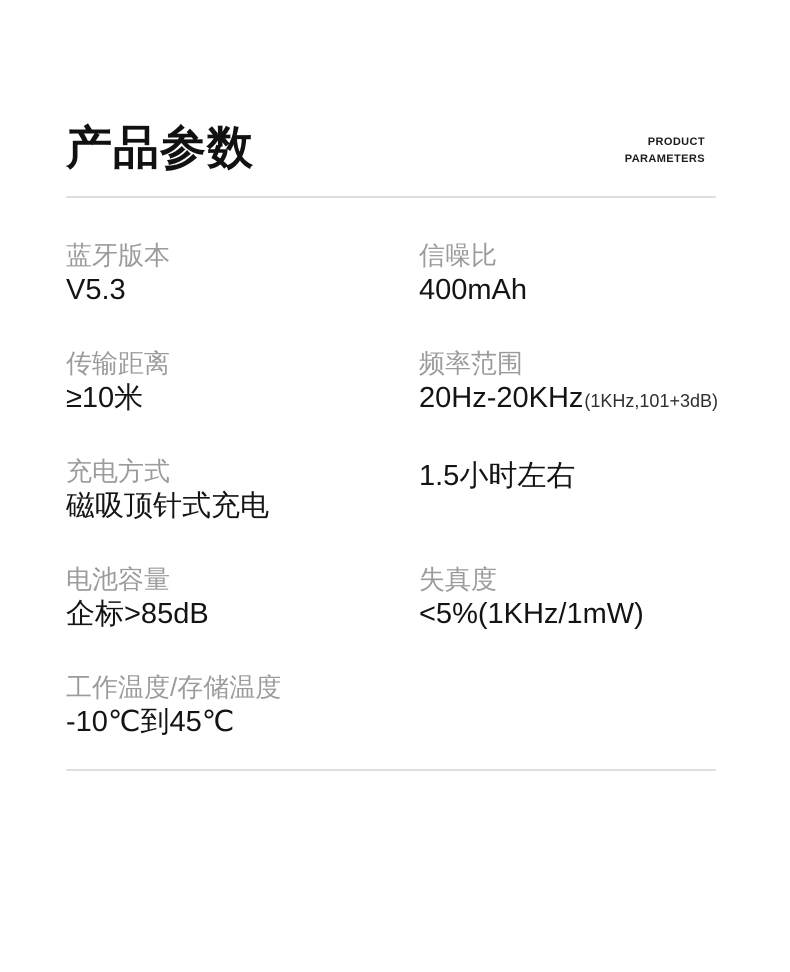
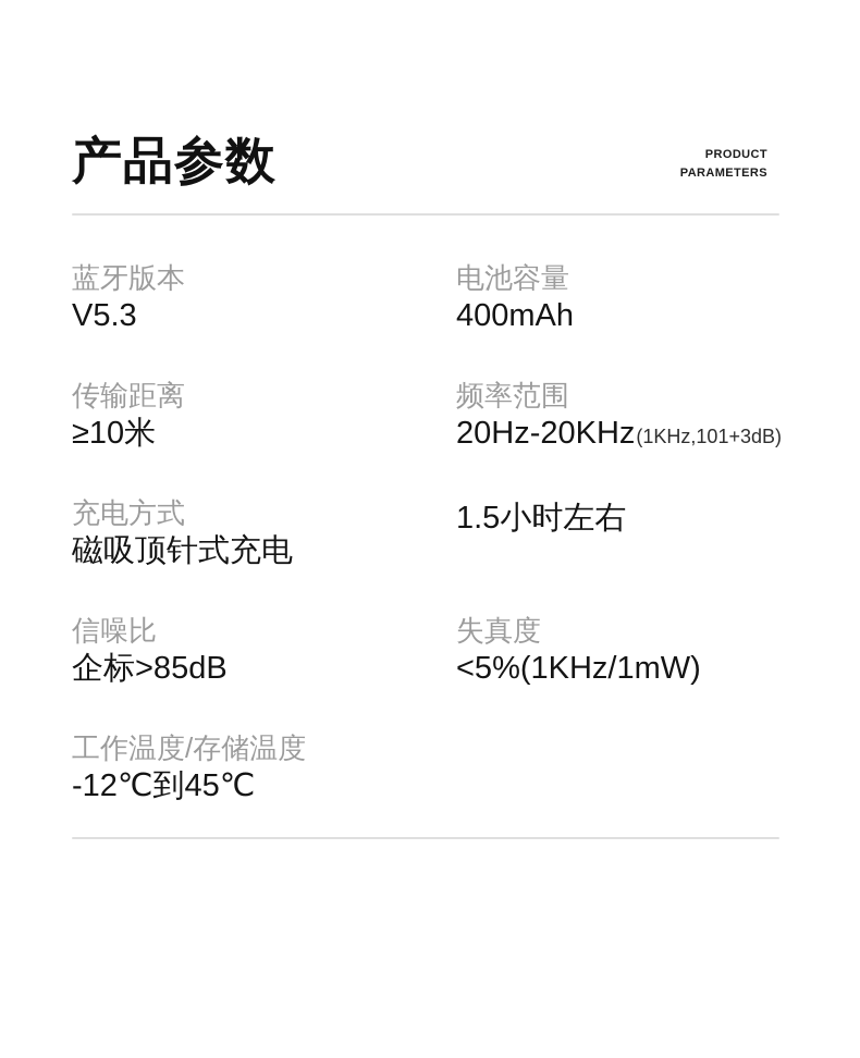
  产品参数
  PRODUCT
  PARAMETERS
  蓝牙版本
  V5.3
- 信噪比
+ 电池容量
  400mAh
  传输距离
  ≥10米
  频率范围
  20Hz-20KHz(1KHz,101+3dB)
  充电方式
  磁吸顶针式充电
  1.5小时左右
- 电池容量
+ 信噪比
  企标>85dB
  失真度
  <5%(1KHz/1mW)
  工作温度/存储温度
- -10℃到45℃
+ -12℃到45℃
